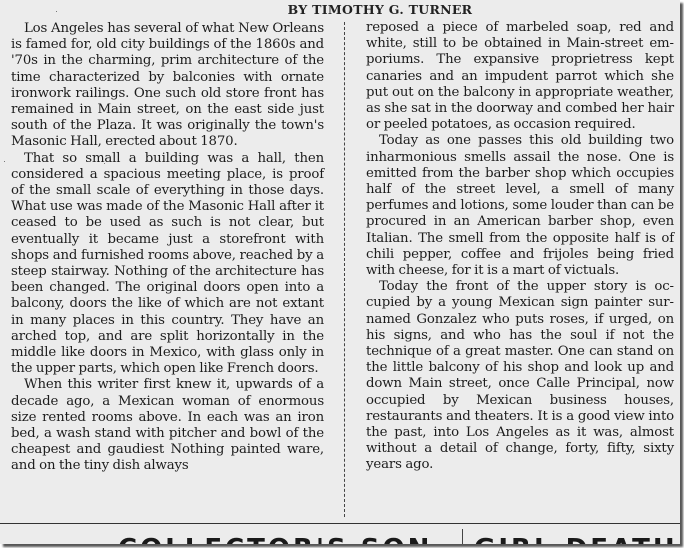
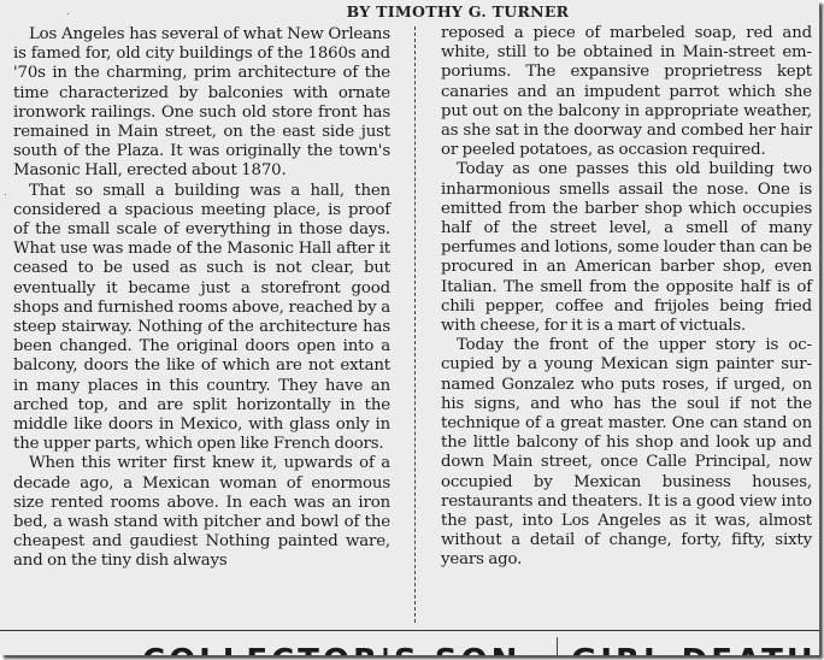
  BY TIMOTHY G. TURNER
  Los Angeles has several of what New Orleans is famed for, old city buildings of the 1860s and '70s in the charming, prim architec­ture of the time characterized by balconies with ornate ironwork railings. One such old store front has remained in Main street, on the east side just south of the Plaza. It was originally the town's Masonic Hall, erected about 1870.
- That so small a building was a hall, then considered a spacious meeting place, is proof of the small scale of everything in those days. What use was made of the Masonic Hall after it ceased to be used as such is not clear, but eventually it became just a store­front with shops and furnished rooms above, reached by a steep stairway. Nothing of the architecture has been changed. The orig­inal doors open into a balcony, doors the like of which are not extant in many places in this country. They have an arched top, and are split horizontally in the middle like doors in Mexico, with glass only in the upper parts, which open like French doors.
+ That so small a building was a hall, then considered a spacious meeting place, is proof of the small scale of everything in those days. What use was made of the Masonic Hall after it ceased to be used as such is not clear, but eventually it became just a store­front good shops and furnished rooms above, reached by a steep stairway. Nothing of the architecture has been changed. The orig­inal doors open into a balcony, doors the like of which are not extant in many places in this country. They have an arched top, and are split horizontally in the middle like doors in Mexico, with glass only in the upper parts, which open like French doors.
  When this writer first knew it, upwards of a decade ago, a Mexican woman of enormous size rented rooms above. In each was an iron bed, a wash stand with pitcher and bowl of the cheapest and gaudiest Nothing painted ware, and on the tiny dish always
  reposed a piece of marbeled soap, red and white, still to be obtained in Main-street em­poriums. The expansive proprietress kept canaries and an impudent parrot which she put out on the balcony in appropriate weather, as she sat in the doorway and combed her hair or peeled potatoes, as oc­casion required.
  Today as one passes this old building two inharmonious smells assail the nose. One is emitted from the barber shop which occupies half of the street level, a smell of many perfumes and lotions, some louder than can be procured in an American barber shop, even Italian. The smell from the op­posite half is of chili pepper, coffee and frijoles being fried with cheese, for it is a mart of victuals.
  Today the front of the upper story is oc­cupied by a young Mexican sign painter sur­named Gonzalez who puts roses, if urged, on his signs, and who has the soul if not the technique of a great master. One can stand on the little balcony of his shop and look up and down Main street, once Calle Principal, now occupied by Mexican business houses, restaurants and theaters. It is a good view into the past, into Los Angeles as it was, almost without a detail of change, forty, fifty, sixty years ago.
